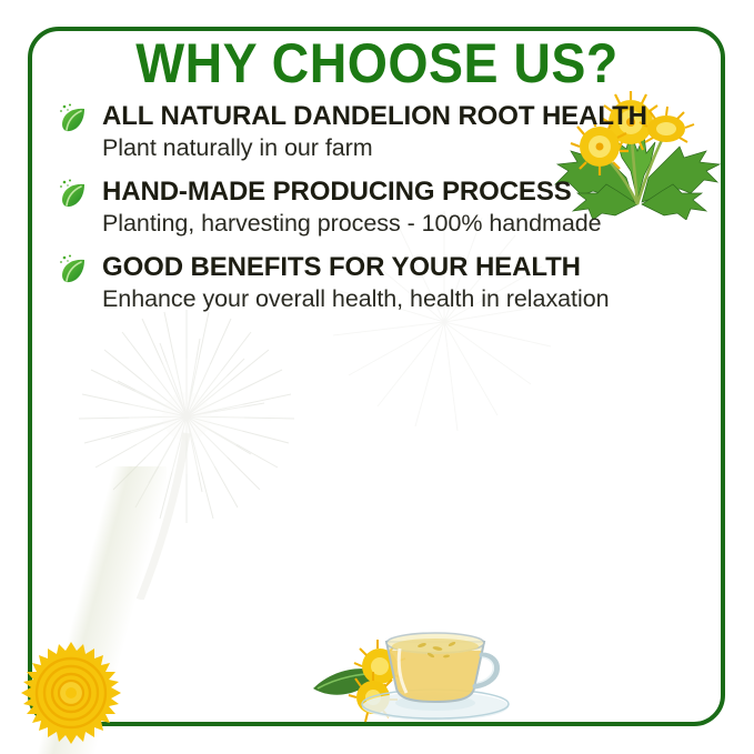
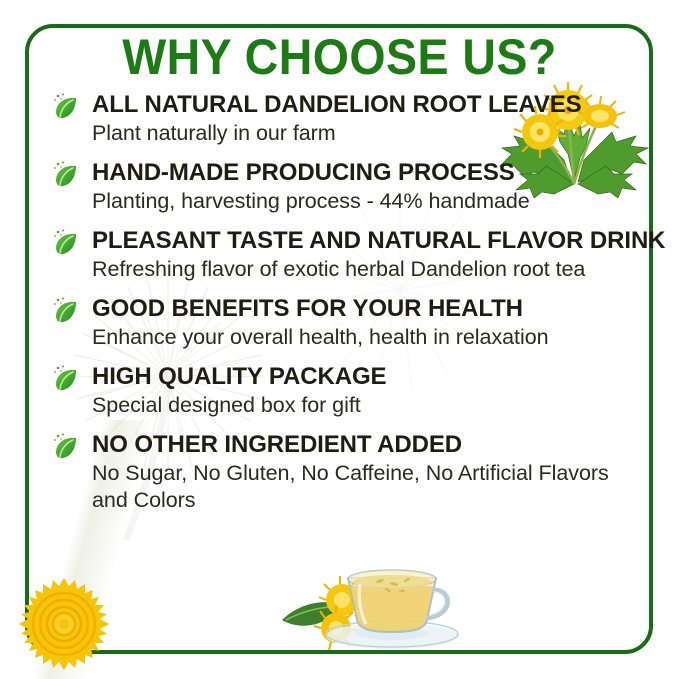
  WHY CHOOSE US?
- ALL NATURAL DANDELION ROOT HEALTH
+ ALL NATURAL DANDELION ROOT LEAVES
  Plant naturally in our farm
  HAND-MADE PRODUCING PROCESS
- Planting, harvesting process - 100% handmade
+ Planting, harvesting process - 44% handmade
+ PLEASANT TASTE AND NATURAL FLAVOR DRINK
+ Refreshing flavor of exotic herbal Dandelion root tea
  GOOD BENEFITS FOR YOUR HEALTH
  Enhance your overall health, health in relaxation
+ HIGH QUALITY PACKAGE
+ Special designed box for gift
+ NO OTHER INGREDIENT ADDED
+ No Sugar, No Gluten, No Caffeine, No Artificial Flavors and Colors
